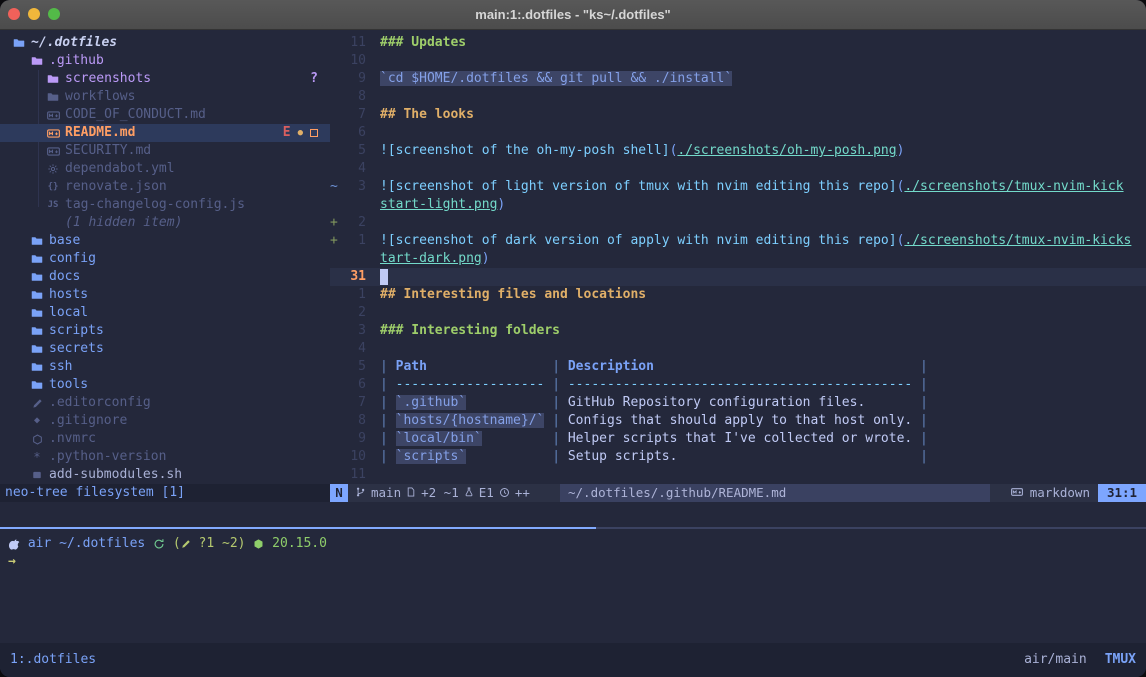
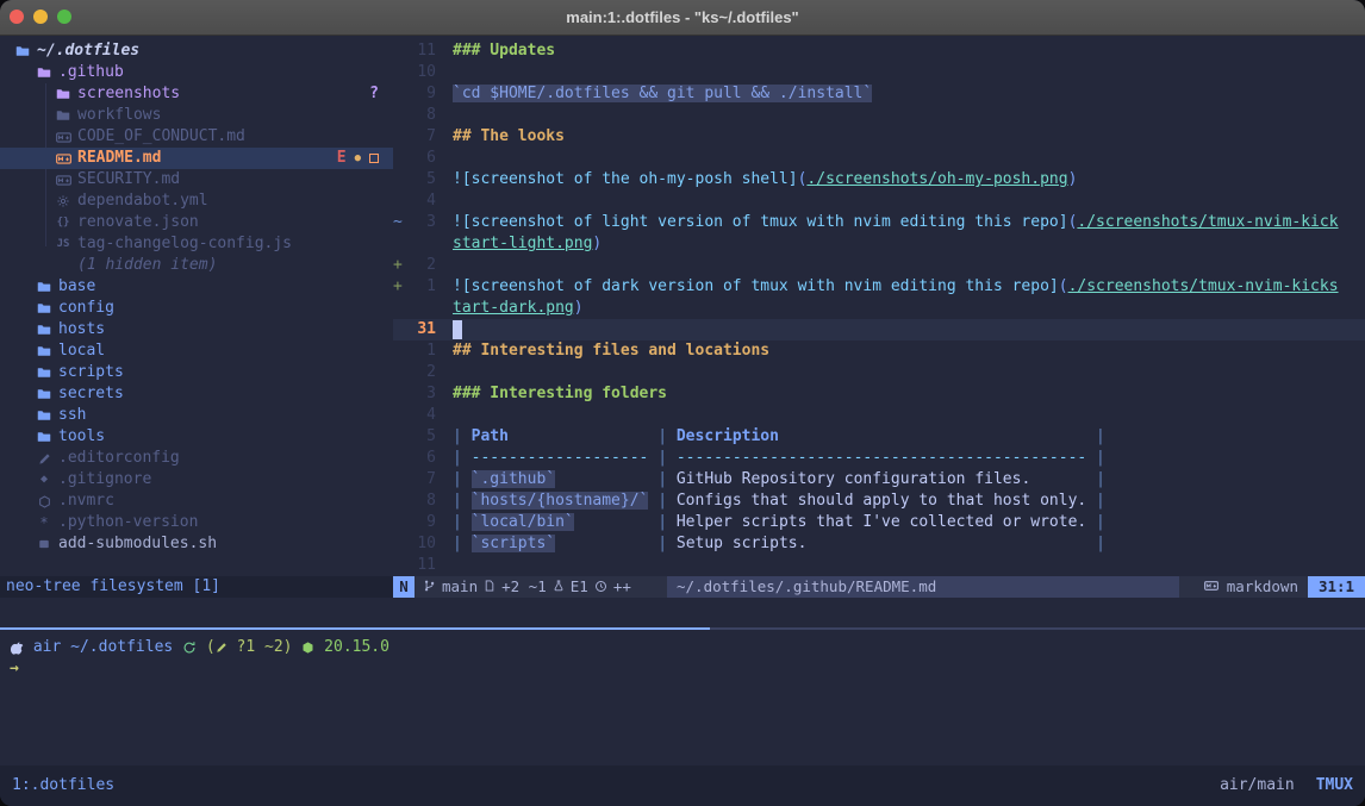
  main:1:.dotfiles - "ks~/.dotfiles"
  ~/.dotfiles
  .github
  screenshots
  ?
  workflows
  CODE_OF_CONDUCT.md
  README.md
  E
  ●
  SECURITY.md
  dependabot.yml
  {}
  renovate.json
  JS
  tag-changelog-config.js
  (1 hidden item)
  base
  config
- docs
  hosts
  local
  scripts
  secrets
  ssh
  tools
  .editorconfig
  ◆
  .gitignore
  .nvmrc
  *
  .python-version
  add-submodules.sh
  neo-tree filesystem [1]
  11
  ### Updates
  10
  9
  `cd $HOME/.dotfiles && git pull && ./install`
  8
  7
  ## The looks
  6
  5
  ![screenshot of the oh-my-posh shell](./screenshots/oh-my-posh.png)
  4
  ~
  3
  ![screenshot of light version of tmux with nvim editing this repo](./screenshots/tmux-nvim-kick
  start-light.png)
  +
  2
  +
  1
- ![screenshot of dark version of apply with nvim editing this repo](./screenshots/tmux-nvim-kicks
+ ![screenshot of dark version of tmux with nvim editing this repo](./screenshots/tmux-nvim-kicks
  tart-dark.png)
  31
  1
  ## Interesting files and locations
  2
  3
  ### Interesting folders
  4
  5
  | Path | Description |
  6
  | ------------------- | -------------------------------------------- |
  7
  | `.github` | GitHub Repository configuration files. |
  8
  | `hosts/{hostname}/` | Configs that should apply to that host only. |
  9
  | `local/bin` | Helper scripts that I've collected or wrote. |
  10
  | `scripts` | Setup scripts. |
  11
  N
  main
  +2 ~1
  E1
  ++
  ~/.dotfiles/.github/README.md
  markdown
  31:1
  air
  ~/.dotfiles
  (
  ?1 ~2)
  20.15.0
  →
  1:.dotfiles
  air/main
  TMUX
